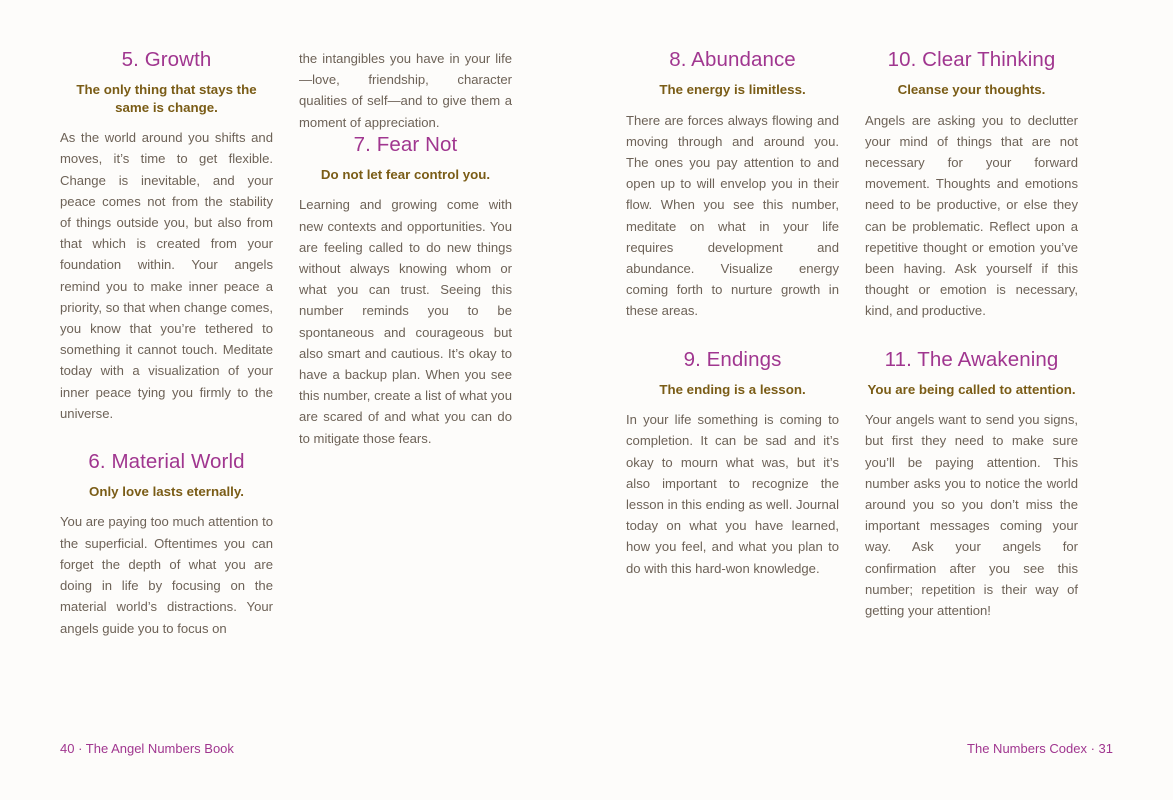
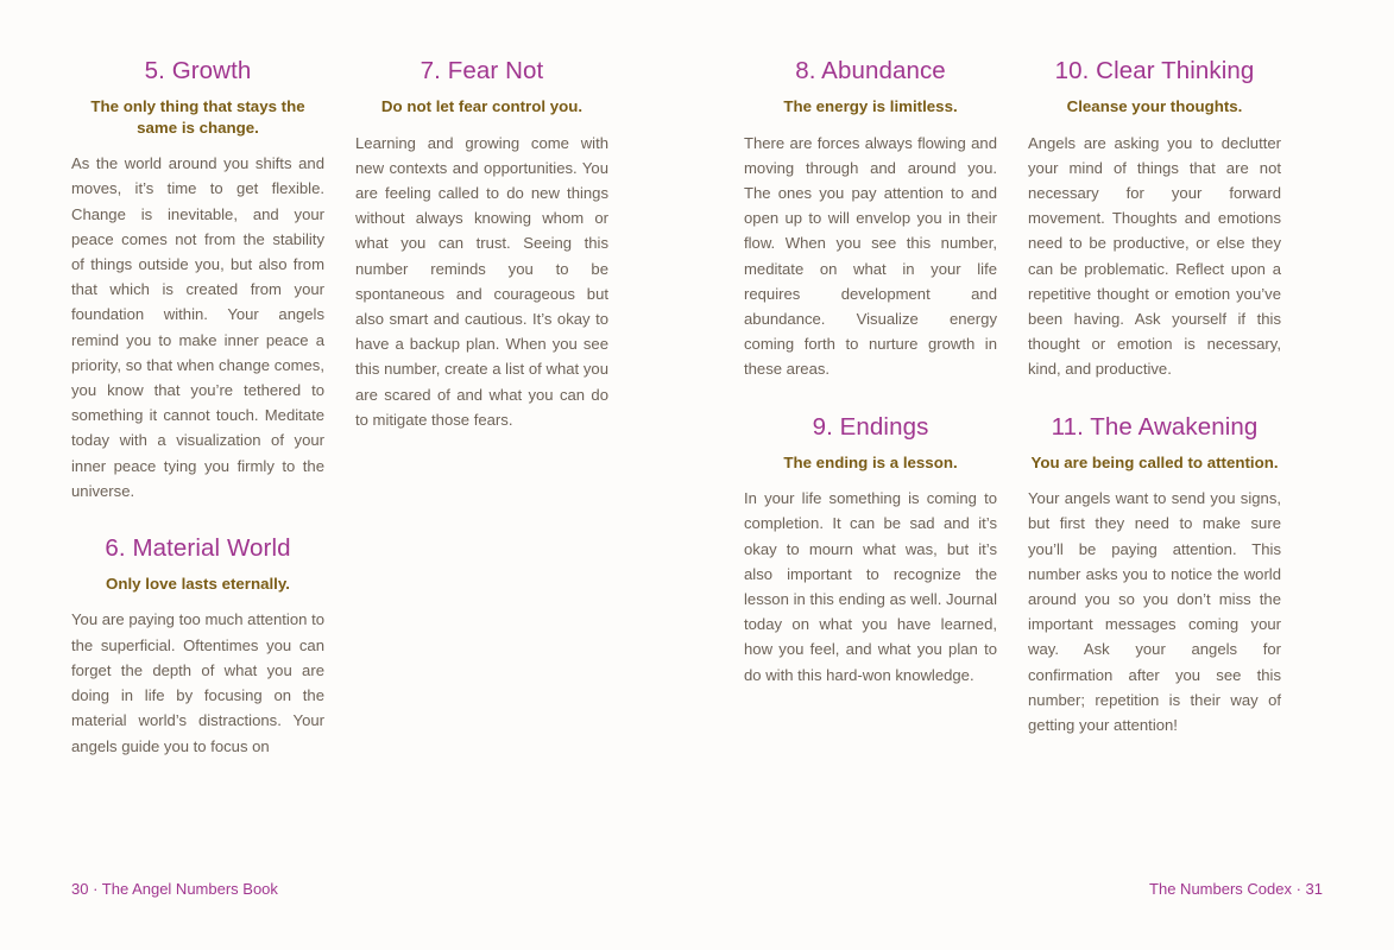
  5. Growth
  The only thing that stays the same is change.
  As the world around you shifts and moves, it’s time to get flexible. Change is inevitable, and your peace comes not from the stability of things outside you, but also from that which is created from your foundation within. Your angels remind you to make inner peace a priority, so that when change comes, you know that you’re tethered to something it cannot touch. Meditate today with a visualization of your inner peace tying you firmly to the universe.
  6. Material World
  Only love lasts eternally.
  You are paying too much attention to the superficial. Oftentimes you can forget the depth of what you are doing in life by focusing on the material world’s distractions. Your angels guide you to focus on
- the intangibles you have in your life—love, friendship, character qualities of self—and to give them a moment of appreciation.
  7. Fear Not
  Do not let fear control you.
  Learning and growing come with new contexts and opportunities. You are feeling called to do new things without always knowing whom or what you can trust. Seeing this number reminds you to be spontaneous and courageous but also smart and cautious. It’s okay to have a backup plan. When you see this number, create a list of what you are scared of and what you can do to mitigate those fears.
- 40 · The Angel Numbers Book
+ 30 · The Angel Numbers Book
  8. Abundance
  The energy is limitless.
  There are forces always flowing and moving through and around you. The ones you pay attention to and open up to will envelop you in their flow. When you see this number, meditate on what in your life requires development and abundance. Visualize energy coming forth to nurture growth in these areas.
  9. Endings
  The ending is a lesson.
  In your life something is coming to completion. It can be sad and it’s okay to mourn what was, but it’s also important to recognize the lesson in this ending as well. Journal today on what you have learned, how you feel, and what you plan to do with this hard-won knowledge.
  10. Clear Thinking
  Cleanse your thoughts.
  Angels are asking you to declutter your mind of things that are not necessary for your forward movement. Thoughts and emotions need to be productive, or else they can be problematic. Reflect upon a repetitive thought or emotion you’ve been having. Ask yourself if this thought or emotion is necessary, kind, and productive.
  11. The Awakening
  You are being called to attention.
  Your angels want to send you signs, but first they need to make sure you’ll be paying attention. This number asks you to notice the world around you so you don’t miss the important messages coming your way. Ask your angels for confirmation after you see this number; repetition is their way of getting your attention!
  The Numbers Codex · 31
